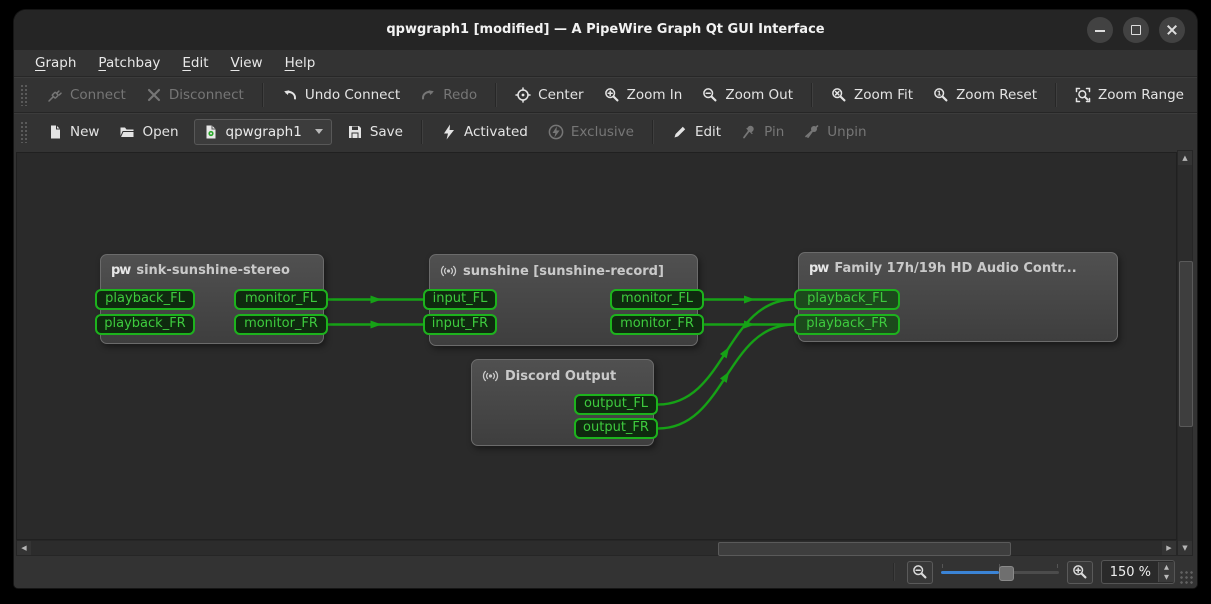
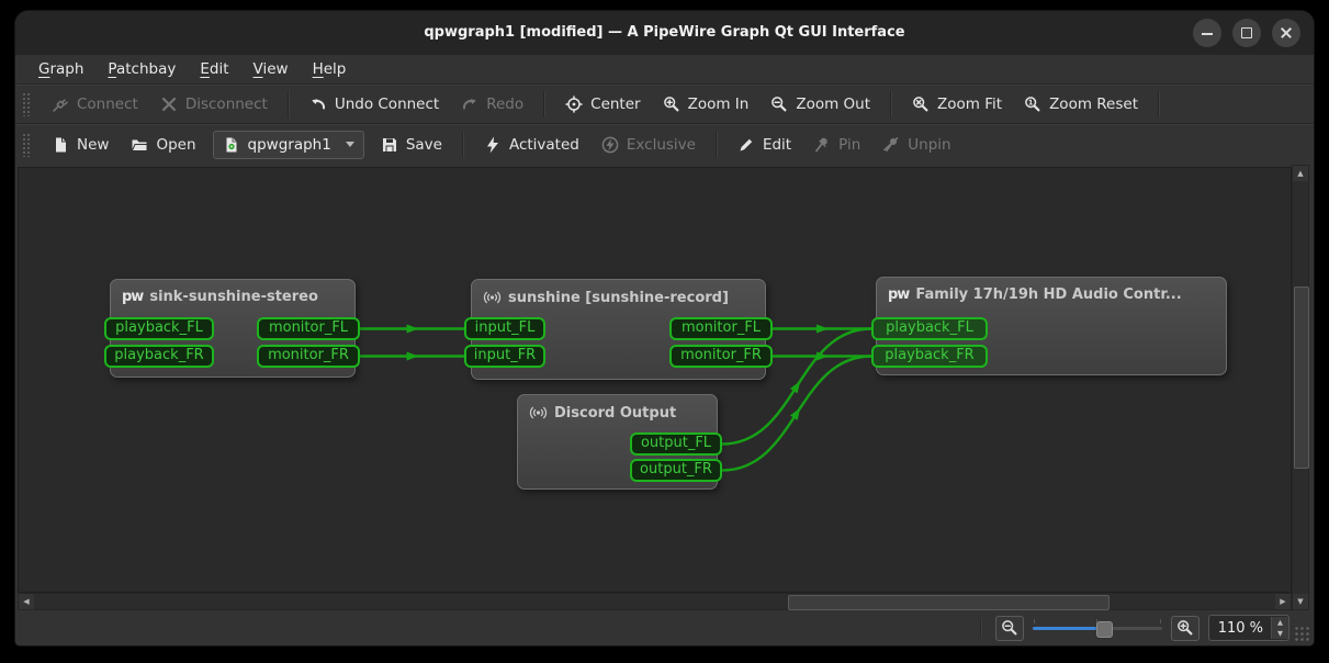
  qpwgraph1 [modified] — A PipeWire Graph Qt GUI Interface
  Graph
  Patchbay
  Edit
  View
  Help
  Connect
  Disconnect
  Undo Connect
  Redo
  Center
  Zoom In
  Zoom Out
  Zoom Fit
  1
  Zoom Reset
- Zoom Range
  New
  Open
  qpwgraph1
  Save
  Activated
  Exclusive
  Edit
  Pin
  Unpin
  pw
  sink-sunshine-stereo
  playback_FL
  playback_FR
  monitor_FL
  monitor_FR
  sunshine [sunshine-record]
  input_FL
  input_FR
  monitor_FL
  monitor_FR
  pw
  Family 17h/19h HD Audio Contr...
  playback_FL
  playback_FR
  Discord Output
  output_FL
  output_FR
  ▲
  ▼
  ◀
  ▶
- 150 %
+ 110 %
  ▲
  ▼
